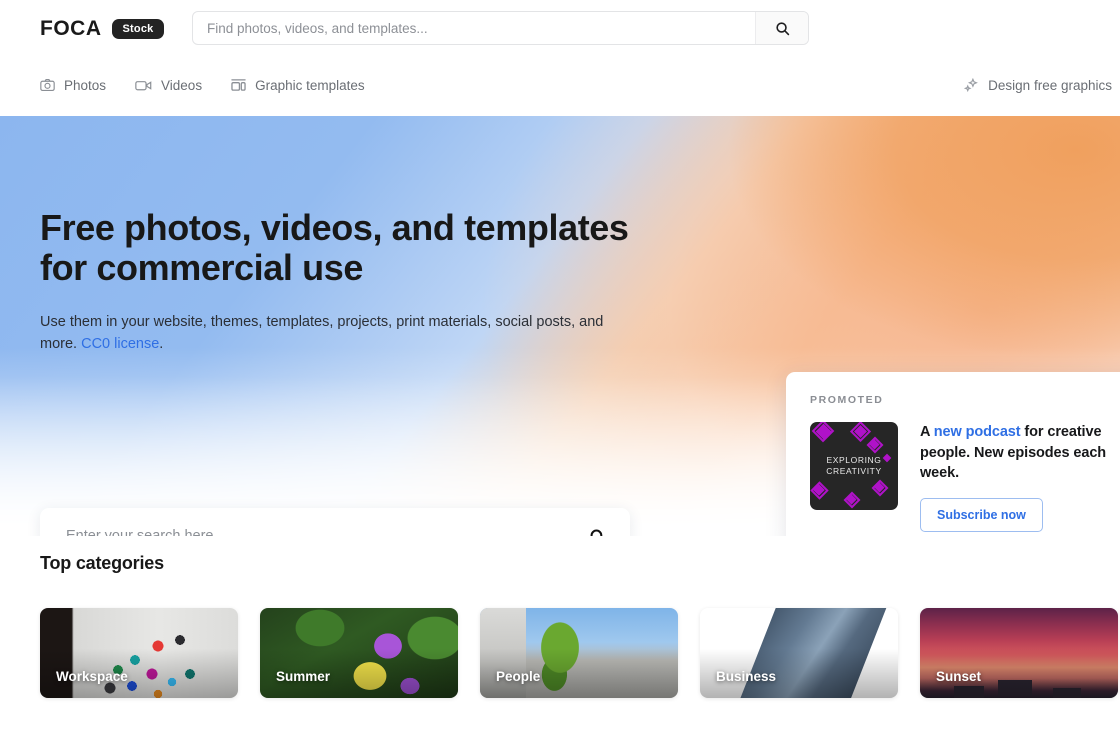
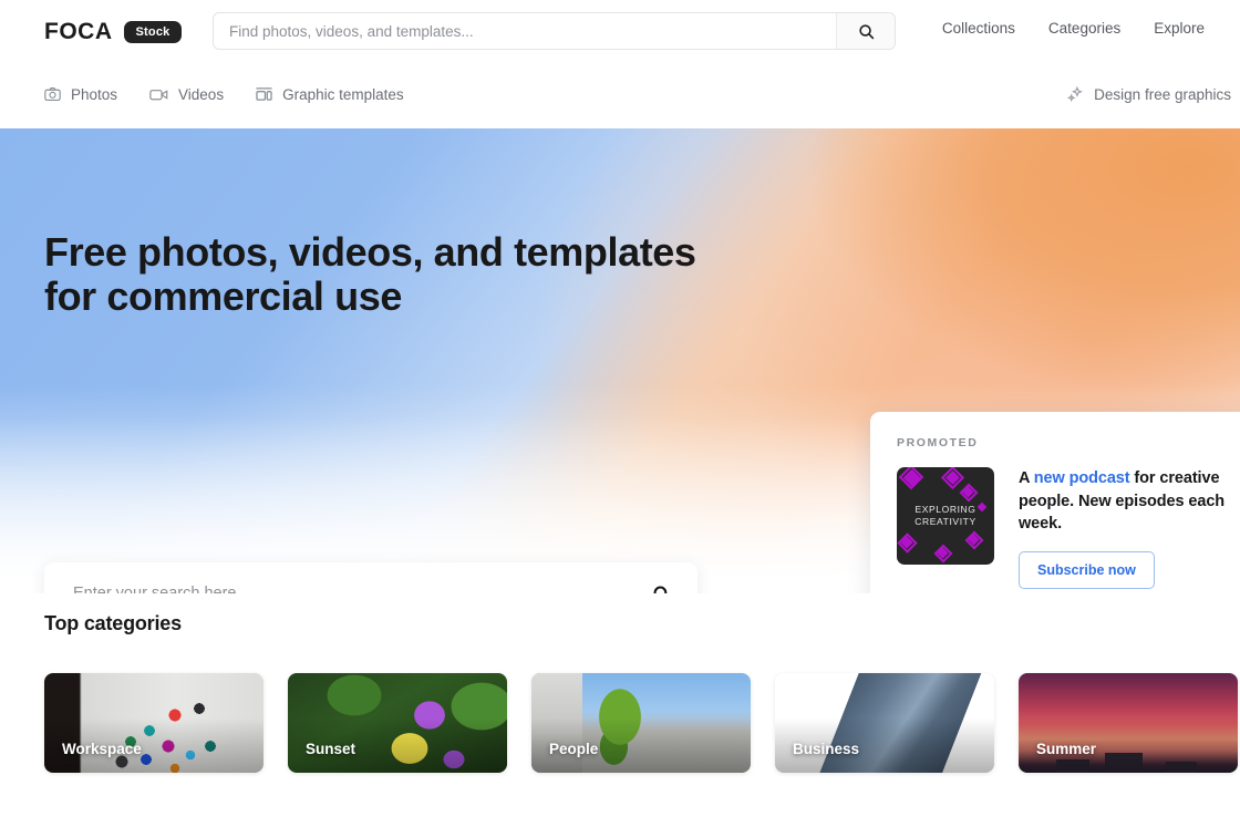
  FOCA
  Stock
  Find photos, videos, and templates...
+ Collections
+ Categories
+ Explore
  Photos
  Videos
  Graphic templates
  Design free graphics
  Free photos, videos, and templates
  for commercial use
- Use them in your website, themes, templates, projects, print materials, social posts, and more. CC0 license.
  PROMOTED
  EXPLORING
  CREATIVITY
  A new podcast for creative people. New episodes each week.
  Subscribe now
  Top categories
  Workspace
- Summer
+ Sunset
  People
  Business
- Sunset
+ Summer
